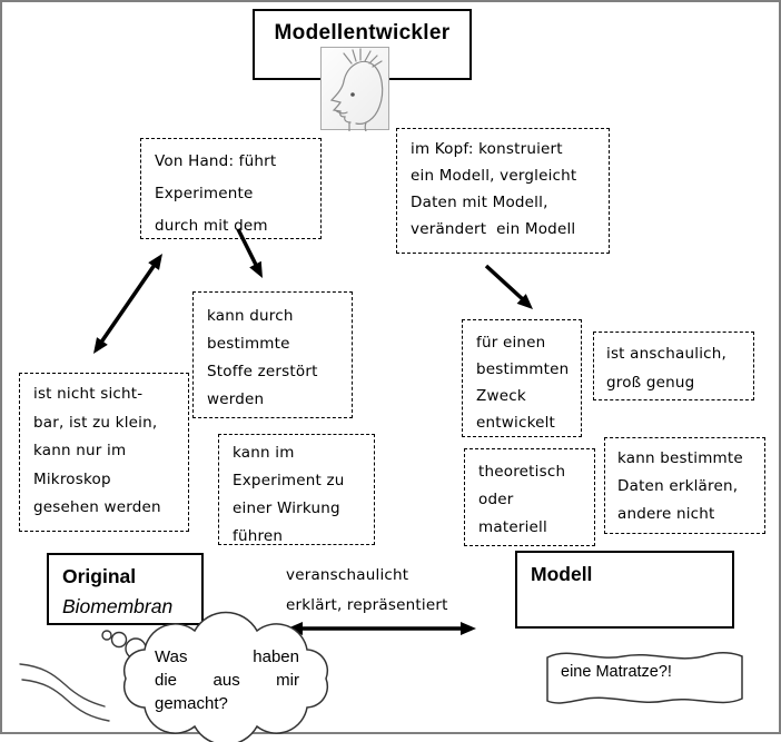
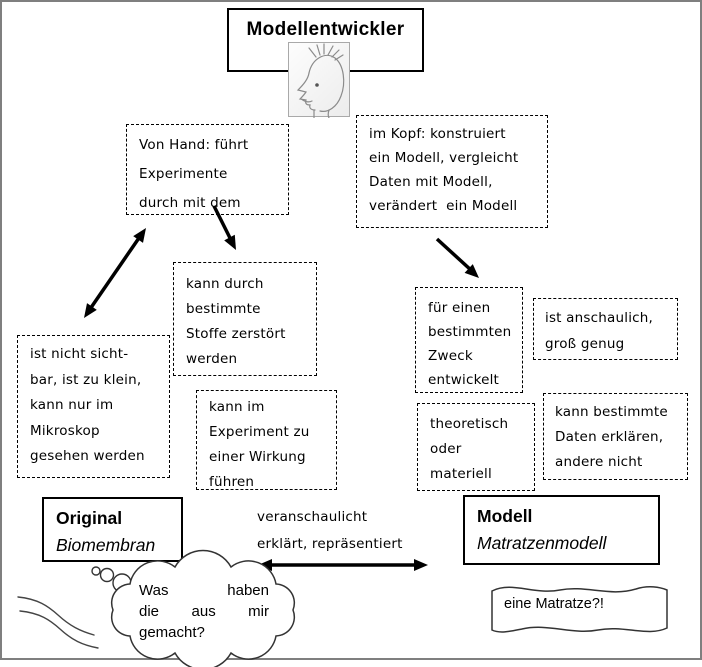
  Modellentwickler
  Von Hand: führt
  Experimente
  durch mit dem
  im Kopf: konstruiert
  ein Modell, vergleicht
  Daten mit Modell,
  verändert ein Modell
  kann durch
  bestimmte
  Stoffe zerstört
  werden
  ist nicht sicht-
  bar, ist zu klein,
  kann nur im
  Mikroskop
  gesehen werden
  kann im
  Experiment zu
  einer Wirkung
  führen
  für einen
  bestimmten
  Zweck
  entwickelt
  ist anschaulich,
  groß genug
  theoretisch
  oder
  materiell
  kann bestimmte
  Daten erklären,
  andere nicht
  Original
  Biomembran
  Modell
+ Matratzenmodell
  veranschaulicht
  erklärt, repräsentiert
  Was haben
  die aus mir
  gemacht?
  eine Matratze?!
